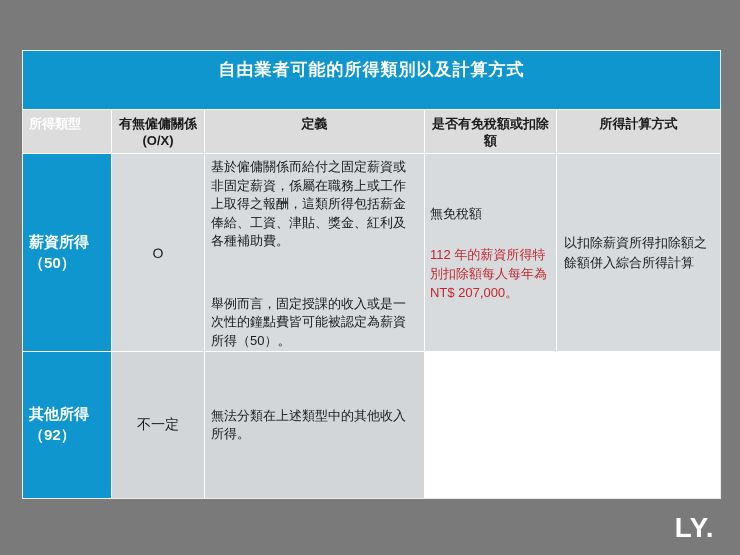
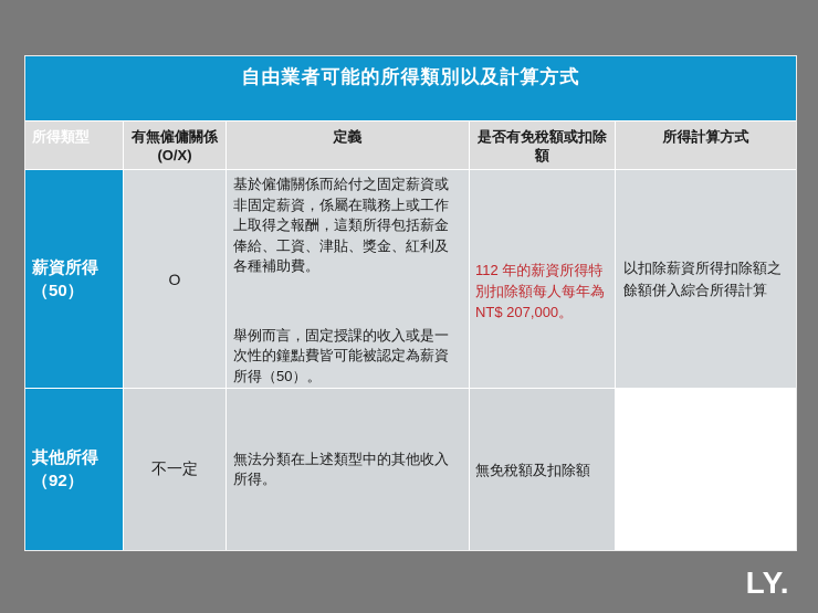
  自由業者可能的所得類別以及計算方式
  所得類型
  有無僱傭關係
  (O/X)
  定義
  是否有免稅額或扣除額
  所得計算方式
  薪資所得
  （50）
  O
  基於僱傭關係而給付之固定薪資或非固定薪資，係屬在職務上或工作上取得之報酬，這類所得包括薪金俸給、工資、津貼、獎金、紅利及各種補助費。
  舉例而言，固定授課的收入或是一次性的鐘點費皆可能被認定為薪資所得（50）。
- 無免稅額
  112 年的薪資所得特別扣除額每人每年為 NT$ 207,000。
  以扣除薪資所得扣除額之餘額併入綜合所得計算
  其他所得
  （92）
  不一定
  無法分類在上述類型中的其他收入所得。
+ 無免稅額及扣除額
  LY.
